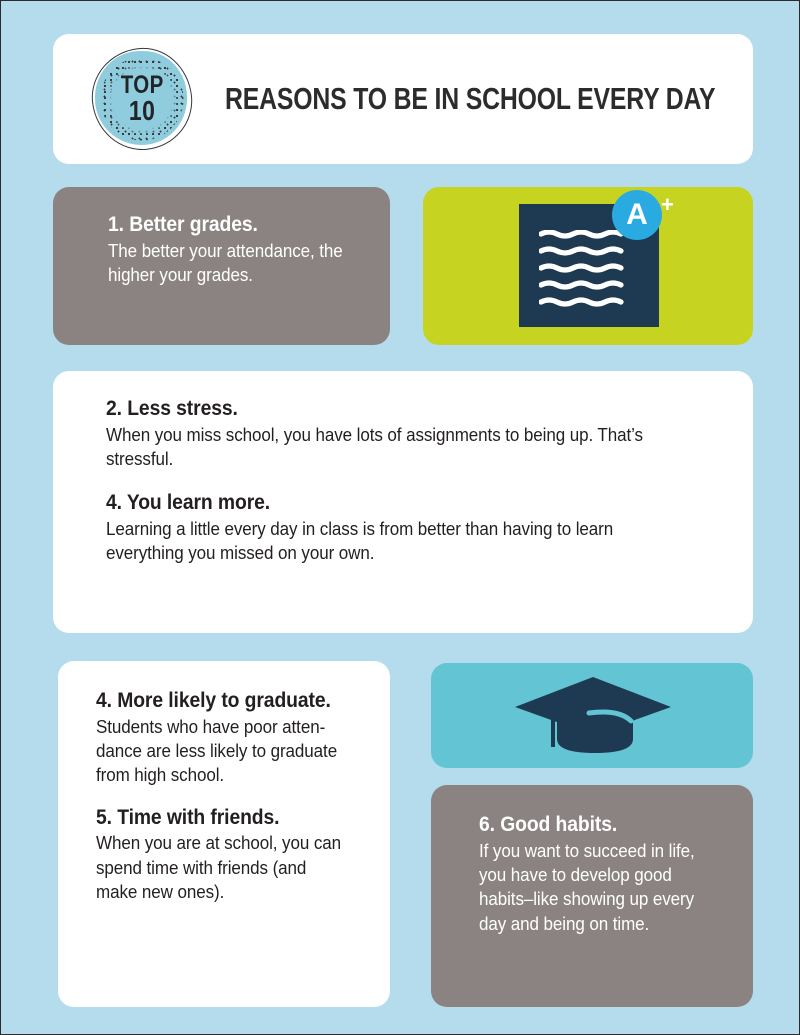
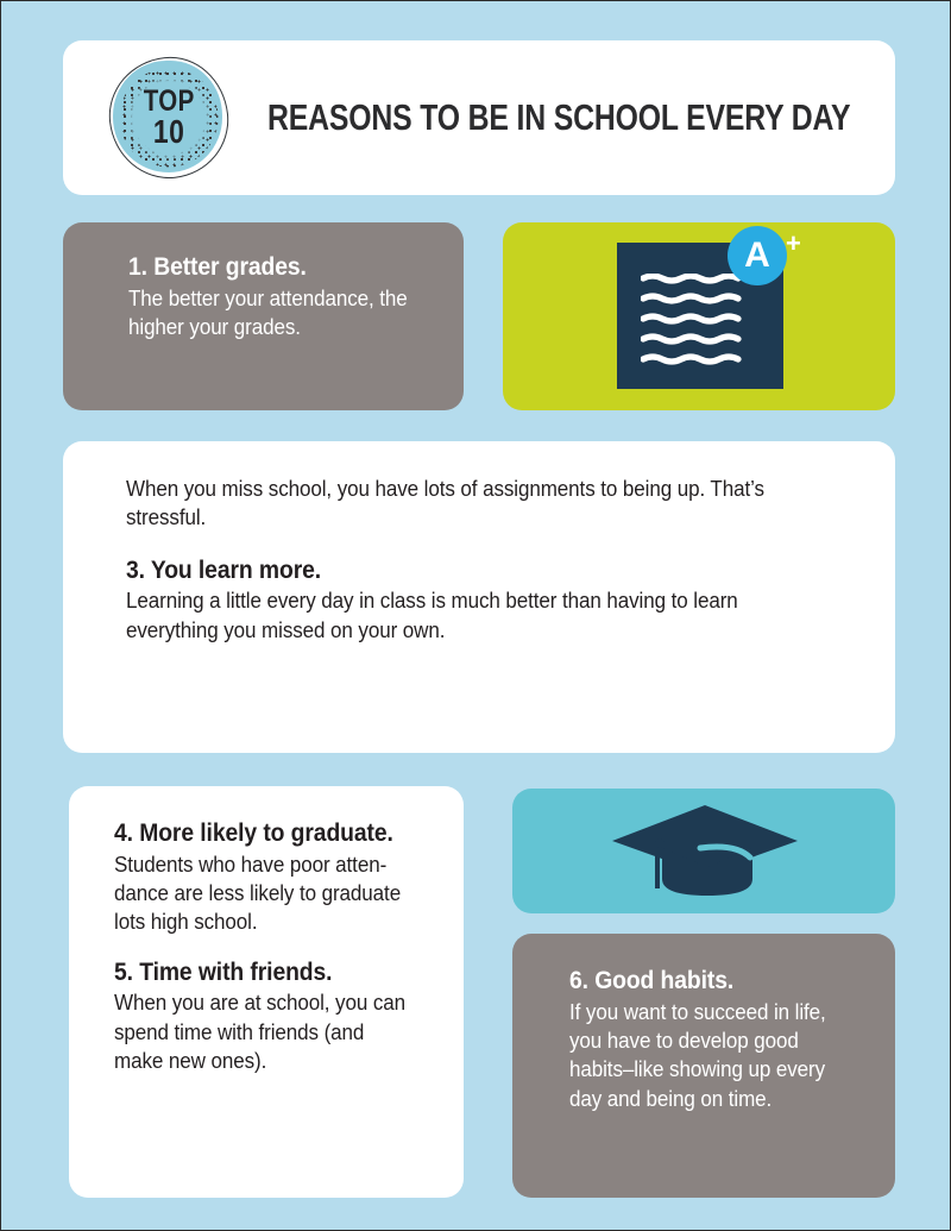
  TOP
  10
  REASONS TO BE IN SCHOOL EVERY DAY
  1. Better grades.
  The better your attendance, the higher your grades.
  A
  +
- 2. Less stress.
  When you miss school, you have lots of assignments to being up. That’s stressful.
- 4. You learn more.
+ 3. You learn more.
- Learning a little every day in class is from better than having to learn everything you missed on your own.
+ Learning a little every day in class is much better than having to learn everything you missed on your own.
  4. More likely to graduate.
- Students who have poor atten-dance are less likely to graduate from high school.
+ Students who have poor atten-dance are less likely to graduate lots high school.
  5. Time with friends.
  When you are at school, you can spend time with friends (and make new ones).
  6. Good habits.
  If you want to succeed in life, you have to develop good habits–like showing up every day and being on time.
